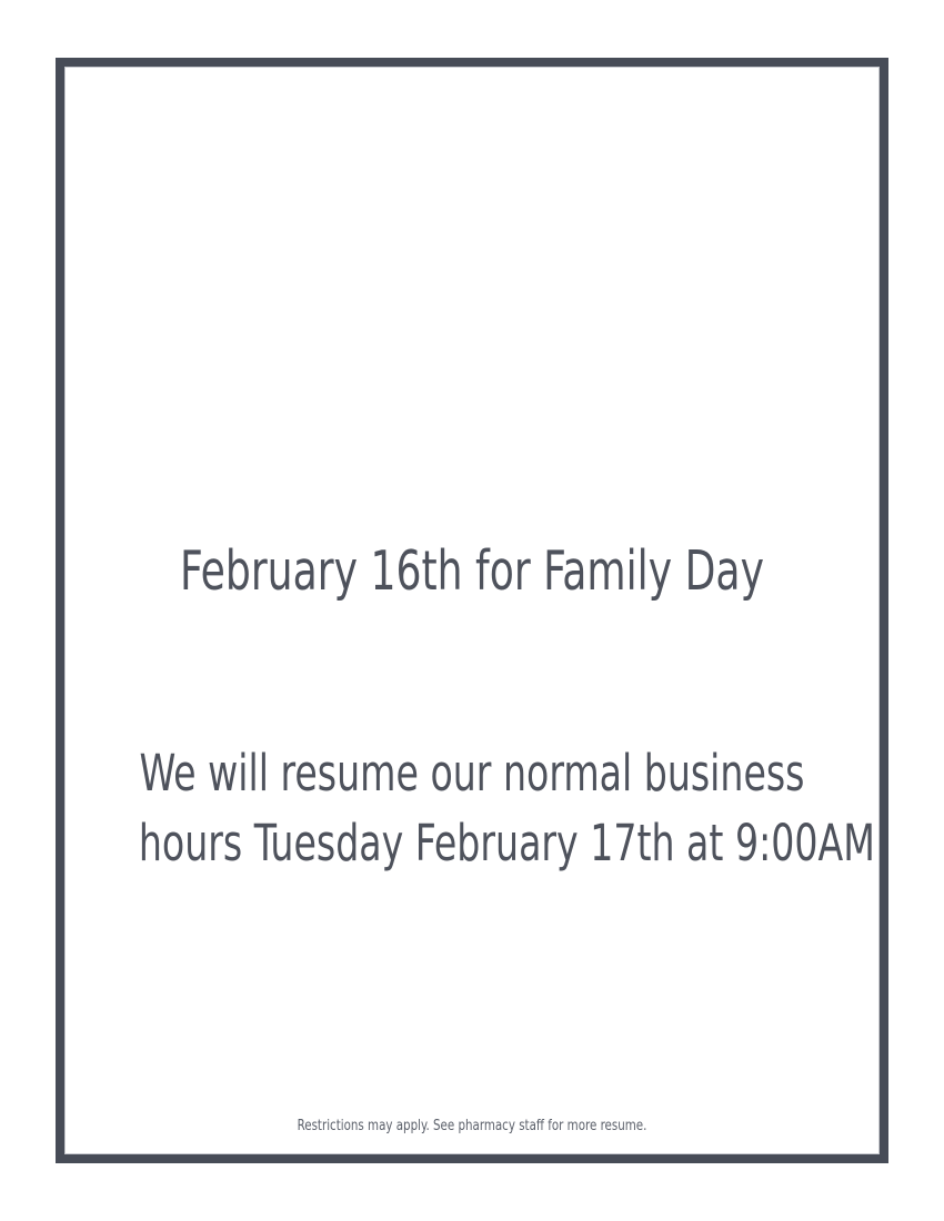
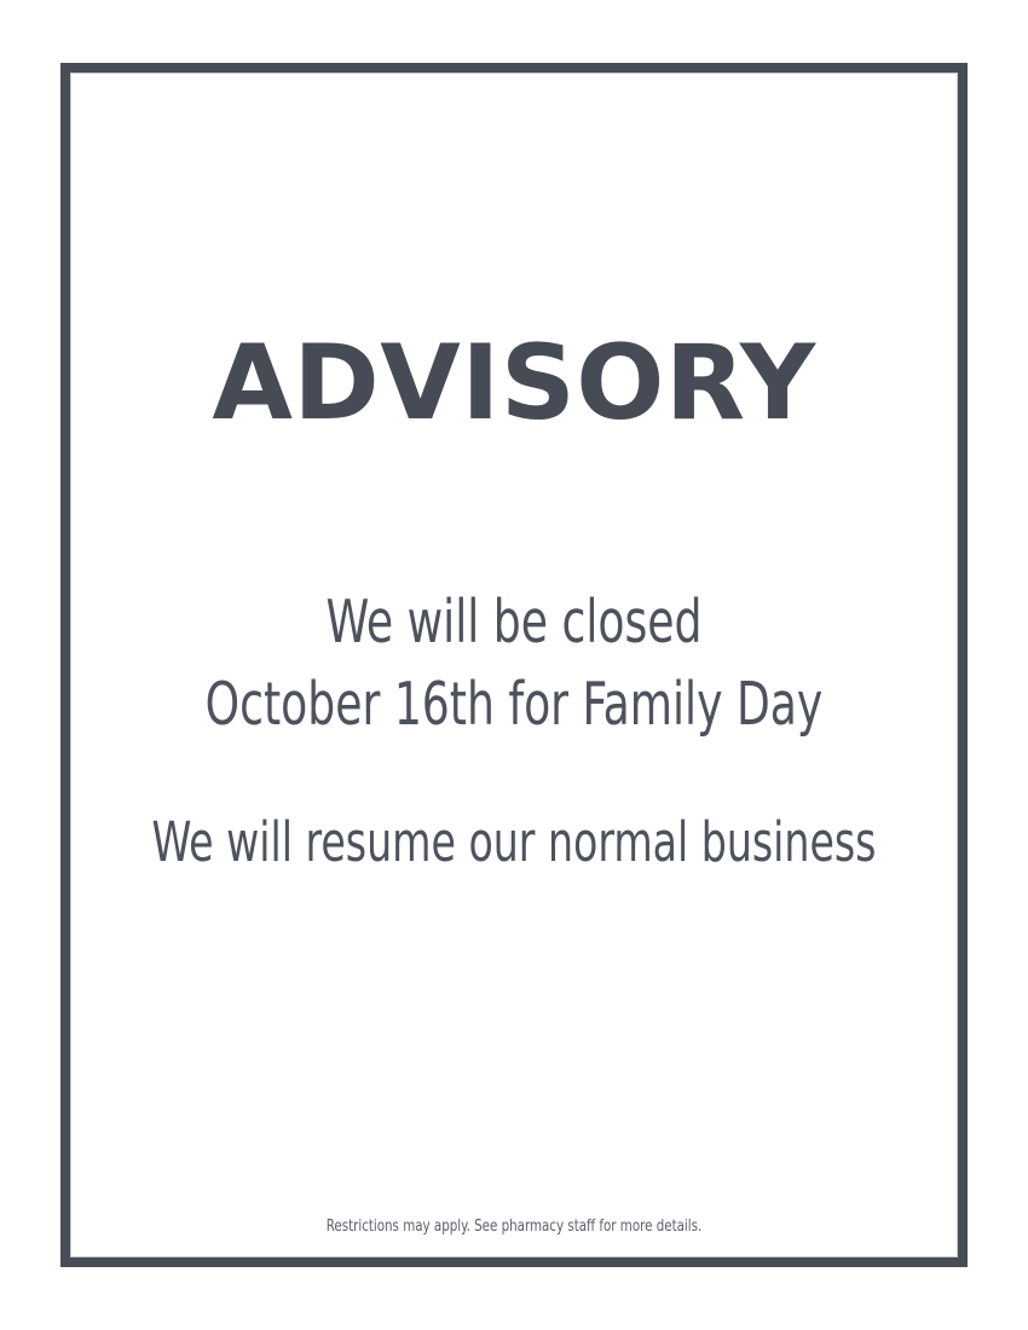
+ ADVISORY
+ We will be closed
- February 16th for Family Day
+ October 16th for Family Day
  We will resume our normal business
- hours Tuesday February 17th at 9:00AM
- Restrictions may apply. See pharmacy staff for more resume.
+ Restrictions may apply. See pharmacy staff for more details.
